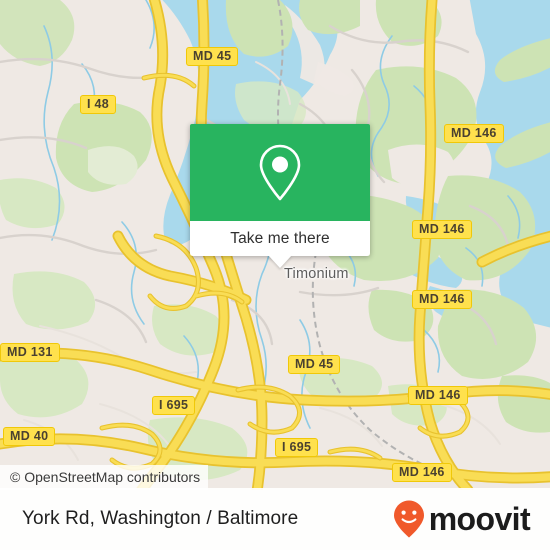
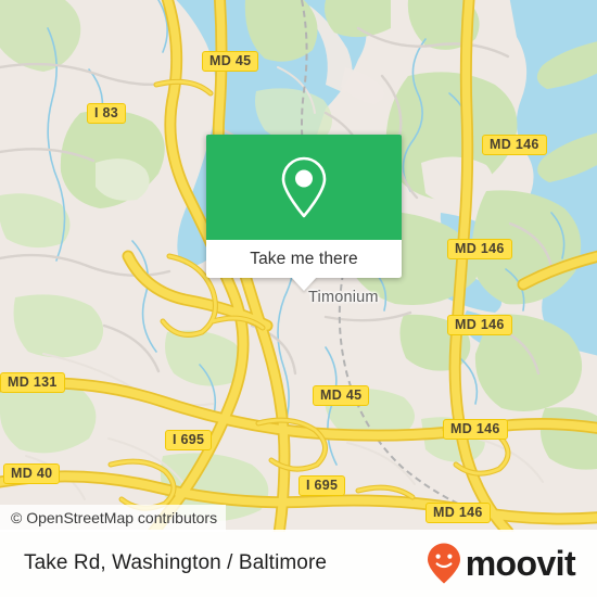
  MD 45
- I 48
+ I 83
  MD 146
  MD 146
  MD 146
  MD 131
  MD 45
  MD 146
  I 695
  MD 40
  I 695
  MD 146
  Timonium
  Take me there
  © OpenStreetMap contributors
- York Rd, Washington / Baltimore
+ Take Rd, Washington / Baltimore
  moovit
